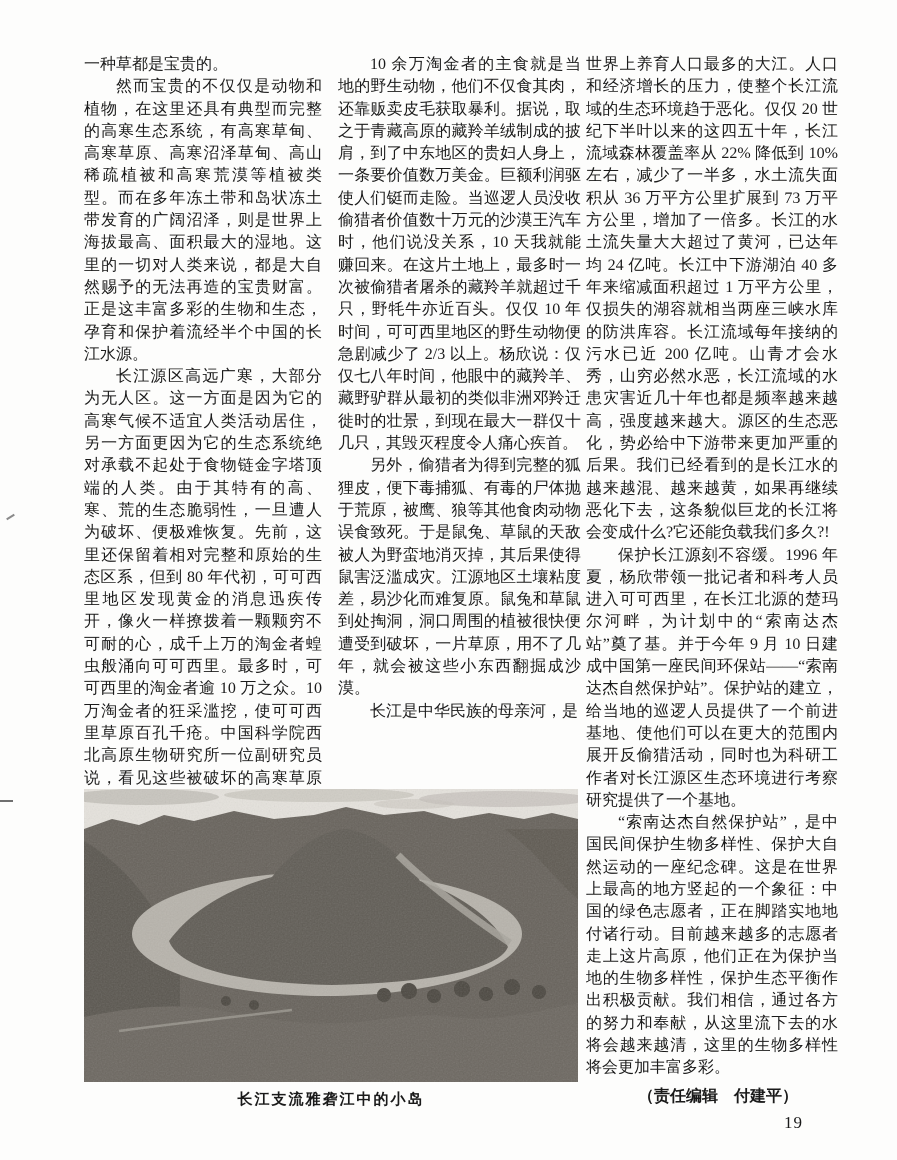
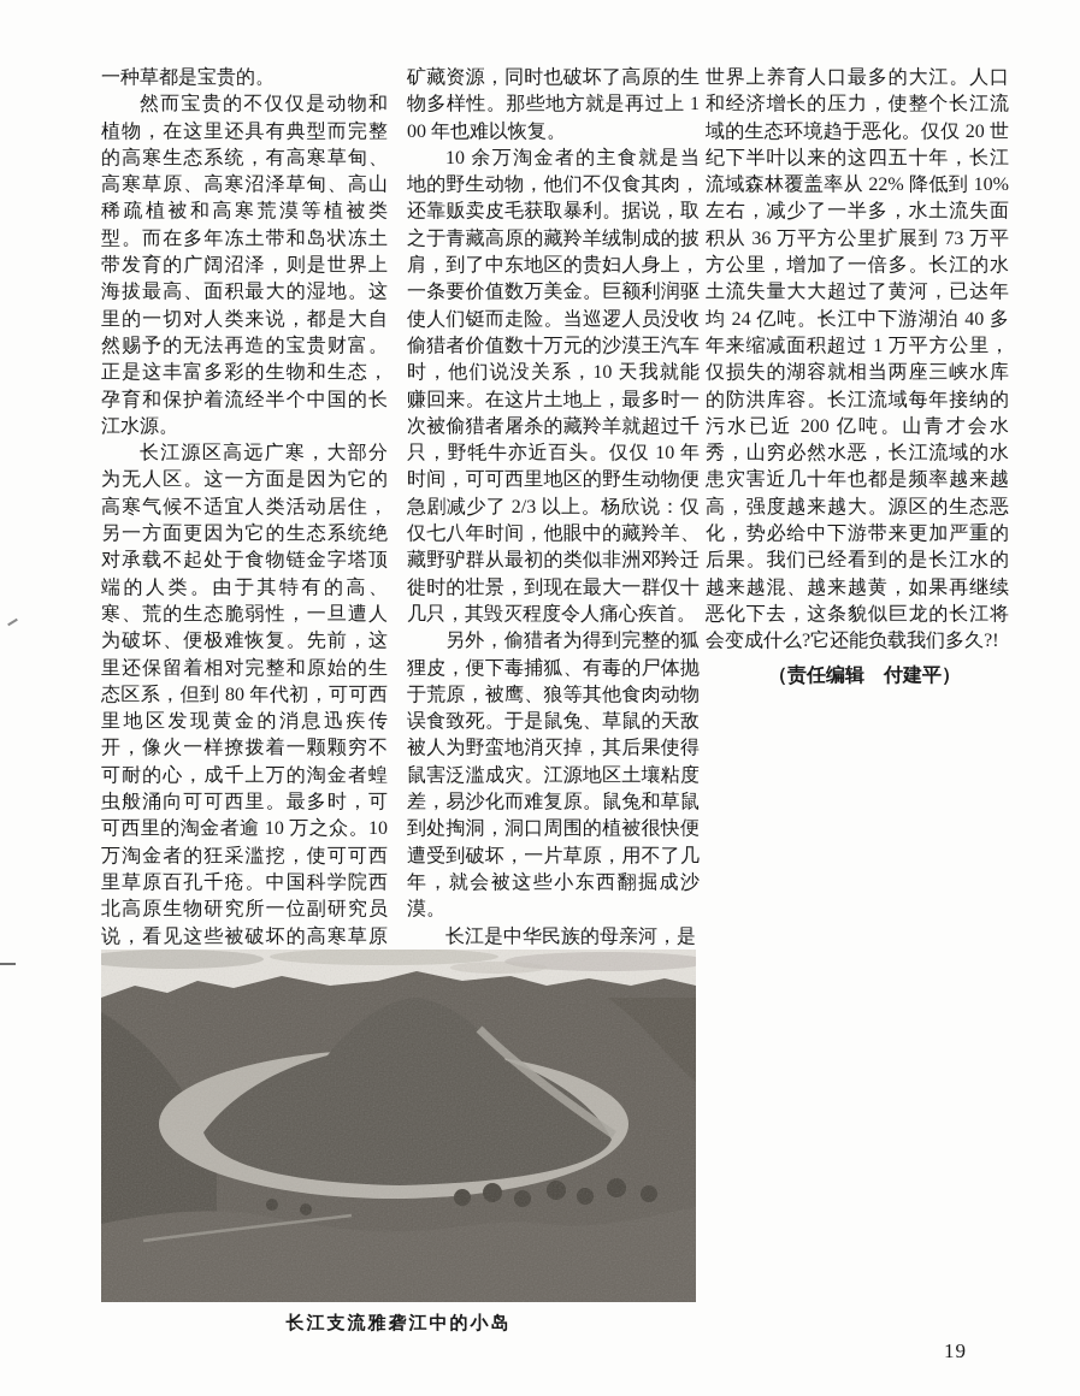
  一种草都是宝贵的。
  然而宝贵的不仅仅是动物和植物，在这里还具有典型而完整的高寒生态系统，有高寒草甸、高寒草原、高寒沼泽草甸、高山稀疏植被和高寒荒漠等植被类型。而在多年冻土带和岛状冻土带发育的广阔沼泽，则是世界上海拔最高、面积最大的湿地。这里的一切对人类来说，都是大自然赐予的无法再造的宝贵财富。正是这丰富多彩的生物和生态，孕育和保护着流经半个中国的长江水源。
  长江源区高远广寒，大部分为无人区。这一方面是因为它的高寒气候不适宜人类活动居住，另一方面更因为它的生态系统绝对承载不起处于食物链金字塔顶端的人类。由于其特有的高、寒、荒的生态脆弱性，一旦遭人为破坏、便极难恢复。先前，这里还保留着相对完整和原始的生态区系，但到 80 年代初，可可西里地区发现黄金的消息迅疾传开，像火一样撩拨着一颗颗穷不可耐的心，成千上万的淘金者蝗虫般涌向可可西里。最多时，可可西里的淘金者逾 10 万之众。10 万淘金者的狂采滥挖，使可可西里草原百孔千疮。中国科学院西北高原生物研究所一位副研究员说，看见这些被破坏的高寒草原
+ 矿藏资源，同时也破坏了高原的生物多样性。那些地方就是再过上 100 年也难以恢复。
  10 余万淘金者的主食就是当地的野生动物，他们不仅食其肉，还靠贩卖皮毛获取暴利。据说，取之于青藏高原的藏羚羊绒制成的披肩，到了中东地区的贵妇人身上，一条要价值数万美金。巨额利润驱使人们铤而走险。当巡逻人员没收偷猎者价值数十万元的沙漠王汽车时，他们说没关系，10 天我就能赚回来。在这片土地上，最多时一次被偷猎者屠杀的藏羚羊就超过千只，野牦牛亦近百头。仅仅 10 年时间，可可西里地区的野生动物便急剧减少了 2/3 以上。杨欣说：仅仅七八年时间，他眼中的藏羚羊、藏野驴群从最初的类似非洲邓羚迁徙时的壮景，到现在最大一群仅十几只，其毁灭程度令人痛心疾首。
  另外，偷猎者为得到完整的狐狸皮，便下毒捕狐、有毒的尸体抛于荒原，被鹰、狼等其他食肉动物误食致死。于是鼠兔、草鼠的天敌被人为野蛮地消灭掉，其后果使得鼠害泛滥成灾。江源地区土壤粘度差，易沙化而难复原。鼠兔和草鼠到处掏洞，洞口周围的植被很快便遭受到破坏，一片草原，用不了几年，就会被这些小东西翻掘成沙漠。
  长江是中华民族的母亲河，是
  世界上养育人口最多的大江。人口和经济增长的压力，使整个长江流域的生态环境趋于恶化。仅仅 20 世纪下半叶以来的这四五十年，长江流域森林覆盖率从 22% 降低到 10%左右，减少了一半多，水土流失面积从 36 万平方公里扩展到 73 万平方公里，增加了一倍多。长江的水土流失量大大超过了黄河，已达年均 24 亿吨。长江中下游湖泊 40 多年来缩减面积超过 1 万平方公里，仅损失的湖容就相当两座三峡水库的防洪库容。长江流域每年接纳的污水已近 200 亿吨。山青才会水秀，山穷必然水恶，长江流域的水患灾害近几十年也都是频率越来越高，强度越来越大。源区的生态恶化，势必给中下游带来更加严重的后果。我们已经看到的是长江水的越来越混、越来越黄，如果再继续恶化下去，这条貌似巨龙的长江将会变成什么?它还能负载我们多久?!
- 保护长江源刻不容缓。1996 年夏，杨欣带领一批记者和科考人员进入可可西里，在长江北源的楚玛尔河畔，为计划中的“索南达杰站”奠了基。并于今年 9 月 10 日建成中国第一座民间环保站——“索南达杰自然保护站”。保护站的建立，给当地的巡逻人员提供了一个前进基地、使他们可以在更大的范围内展开反偷猎活动，同时也为科研工作者对长江源区生态环境进行考察研究提供了一个基地。
- “索南达杰自然保护站”，是中国民间保护生物多样性、保护大自然运动的一座纪念碑。这是在世界上最高的地方竖起的一个象征：中国的绿色志愿者，正在脚踏实地地付诸行动。目前越来越多的志愿者走上这片高原，他们正在为保护当地的生物多样性，保护生态平衡作出积极贡献。我们相信，通过各方的努力和奉献，从这里流下去的水将会越来越清，这里的生物多样性将会更加丰富多彩。
  （责任编辑 付建平）
  长江支流雅砻江中的小岛
  19
